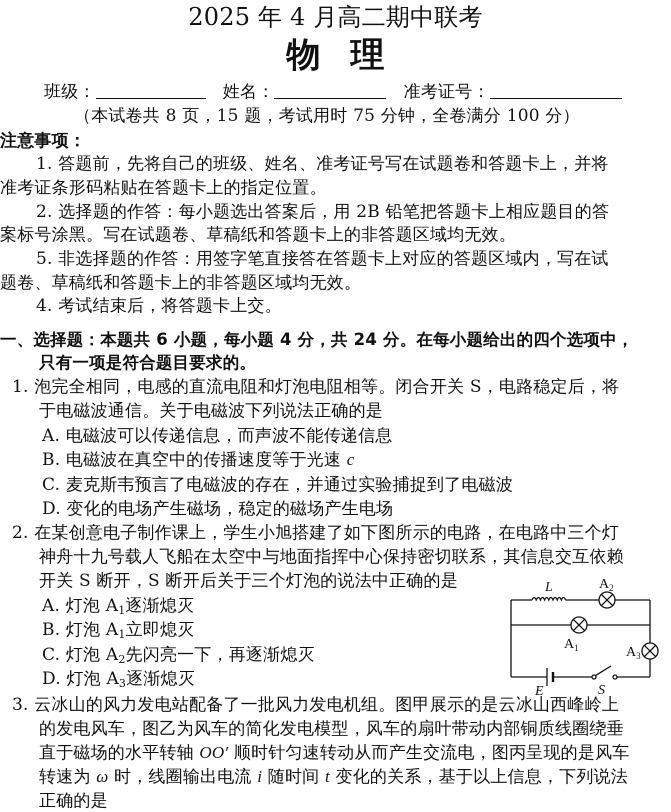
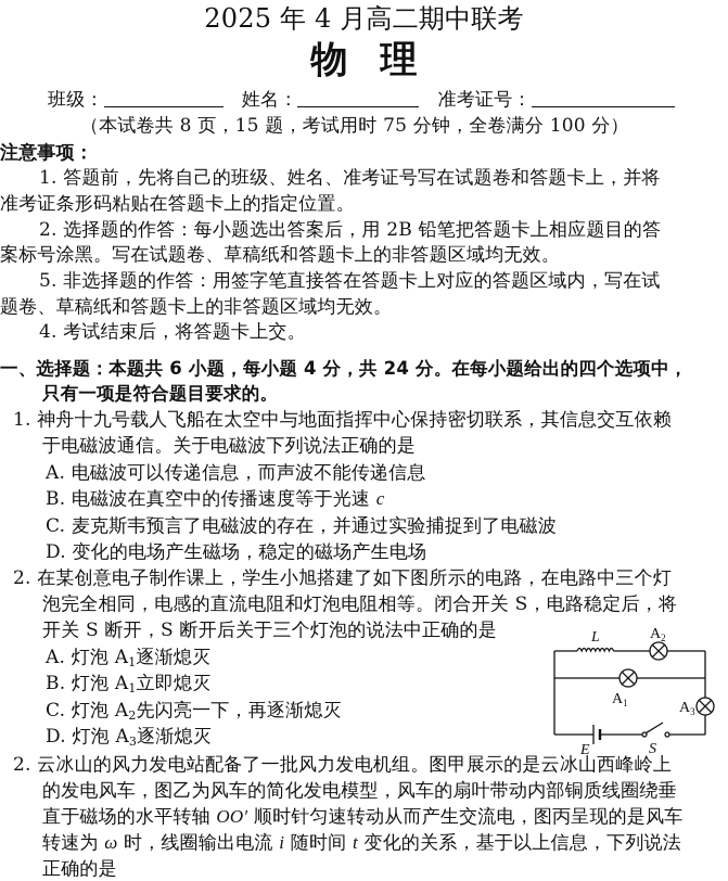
  2025 年 4 月高二期中联考
  物理
  班级： 姓名： 准考证号：
  （本试卷共 8 页，15 题，考试用时 75 分钟，全卷满分 100 分）
  注意事项：
  1. 答题前，先将自己的班级、姓名、准考证号写在试题卷和答题卡上，并将
  准考证条形码粘贴在答题卡上的指定位置。
  2. 选择题的作答：每小题选出答案后，用 2B 铅笔把答题卡上相应题目的答
  案标号涂黑。写在试题卷、草稿纸和答题卡上的非答题区域均无效。
  5. 非选择题的作答：用签字笔直接答在答题卡上对应的答题区域内，写在试
  题卷、草稿纸和答题卡上的非答题区域均无效。
  4. 考试结束后，将答题卡上交。
  一、选择题：本题共 6 小题，每小题 4 分，共 24 分。在每小题给出的四个选项中，
  只有一项是符合题目要求的。
- 1. 泡完全相同，电感的直流电阻和灯泡电阻相等。闭合开关 S，电路稳定后，将
+ 1. 神舟十九号载人飞船在太空中与地面指挥中心保持密切联系，其信息交互依赖
  于电磁波通信。关于电磁波下列说法正确的是
  A. 电磁波可以传递信息，而声波不能传递信息
  B. 电磁波在真空中的传播速度等于光速 c
  C. 麦克斯韦预言了电磁波的存在，并通过实验捕捉到了电磁波
  D. 变化的电场产生磁场，稳定的磁场产生电场
  2. 在某创意电子制作课上，学生小旭搭建了如下图所示的电路，在电路中三个灯
- 神舟十九号载人飞船在太空中与地面指挥中心保持密切联系，其信息交互依赖
+ 泡完全相同，电感的直流电阻和灯泡电阻相等。闭合开关 S，电路稳定后，将
  开关 S 断开，S 断开后关于三个灯泡的说法中正确的是
  A. 灯泡 A1逐渐熄灭
  B. 灯泡 A1立即熄灭
  C. 灯泡 A2先闪亮一下，再逐渐熄灭
  D. 灯泡 A3逐渐熄灭
  L
  A2
  A1
  A3
  E
  S
- 3. 云冰山的风力发电站配备了一批风力发电机组。图甲展示的是云冰山西峰岭上
+ 2. 云冰山的风力发电站配备了一批风力发电机组。图甲展示的是云冰山西峰岭上
  的发电风车，图乙为风车的简化发电模型，风车的扇叶带动内部铜质线圈绕垂
  直于磁场的水平转轴 OO′ 顺时针匀速转动从而产生交流电，图丙呈现的是风车
  转速为 ω 时，线圈输出电流 i 随时间 t 变化的关系，基于以上信息，下列说法
  正确的是
